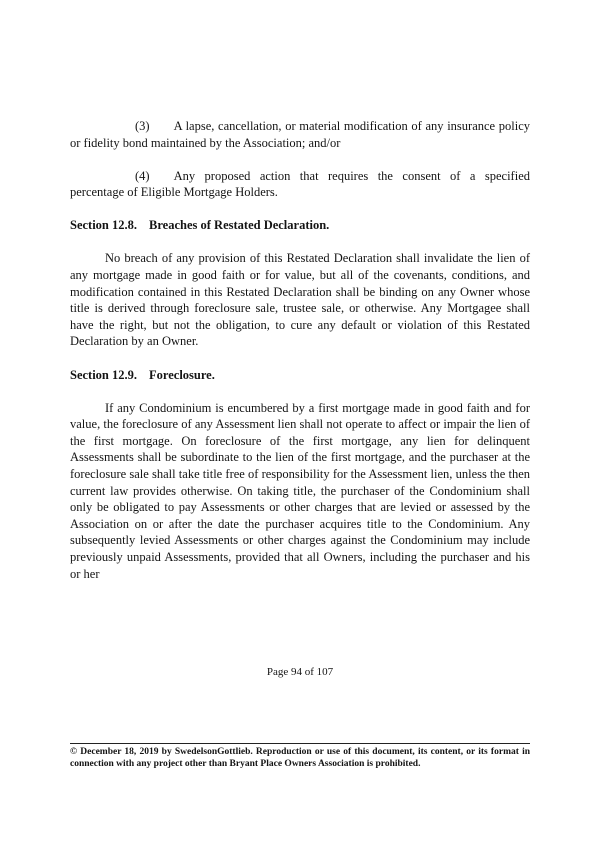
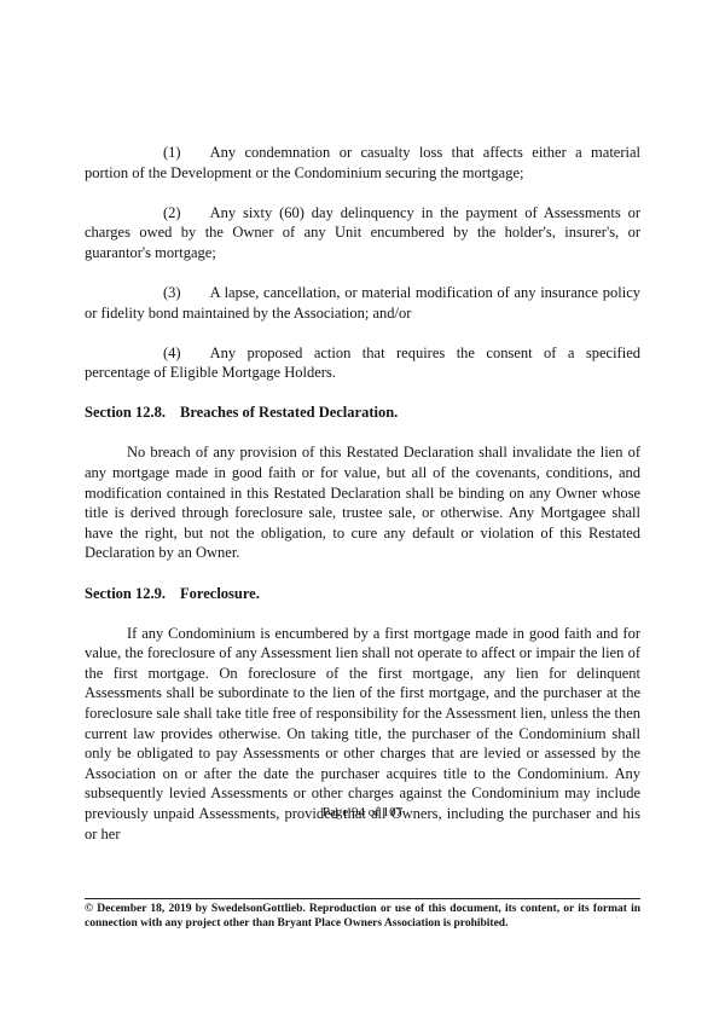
+ (1) Any condemnation or casualty loss that affects either a material portion of the Development or the Condominium securing the mortgage;
+ (2) Any sixty (60) day delinquency in the payment of Assessments or charges owed by the Owner of any Unit encumbered by the holder's, insurer's, or guarantor's mortgage;
  (3) A lapse, cancellation, or material modification of any insurance policy or fidelity bond maintained by the Association; and/or
  (4) Any proposed action that requires the consent of a specified percentage of Eligible Mortgage Holders.
  Section 12.8. Breaches of Restated Declaration.
  No breach of any provision of this Restated Declaration shall invalidate the lien of any mortgage made in good faith or for value, but all of the covenants, conditions, and modification contained in this Restated Declaration shall be binding on any Owner whose title is derived through foreclosure sale, trustee sale, or otherwise. Any Mortgagee shall have the right, but not the obligation, to cure any default or violation of this Restated Declaration by an Owner.
  Section 12.9. Foreclosure.
  If any Condominium is encumbered by a first mortgage made in good faith and for value, the foreclosure of any Assessment lien shall not operate to affect or impair the lien of the first mortgage. On foreclosure of the first mortgage, any lien for delinquent Assessments shall be subordinate to the lien of the first mortgage, and the purchaser at the foreclosure sale shall take title free of responsibility for the Assessment lien, unless the then current law provides otherwise. On taking title, the purchaser of the Condominium shall only be obligated to pay Assessments or other charges that are levied or assessed by the Association on or after the date the purchaser acquires title to the Condominium. Any subsequently levied Assessments or other charges against the Condominium may include previously unpaid Assessments, provided that all Owners, including the purchaser and his or her
  Page 94 of 107
  © December 18, 2019 by SwedelsonGottlieb. Reproduction or use of this document, its content, or its format in connection with any project other than Bryant Place Owners Association is prohibited.
